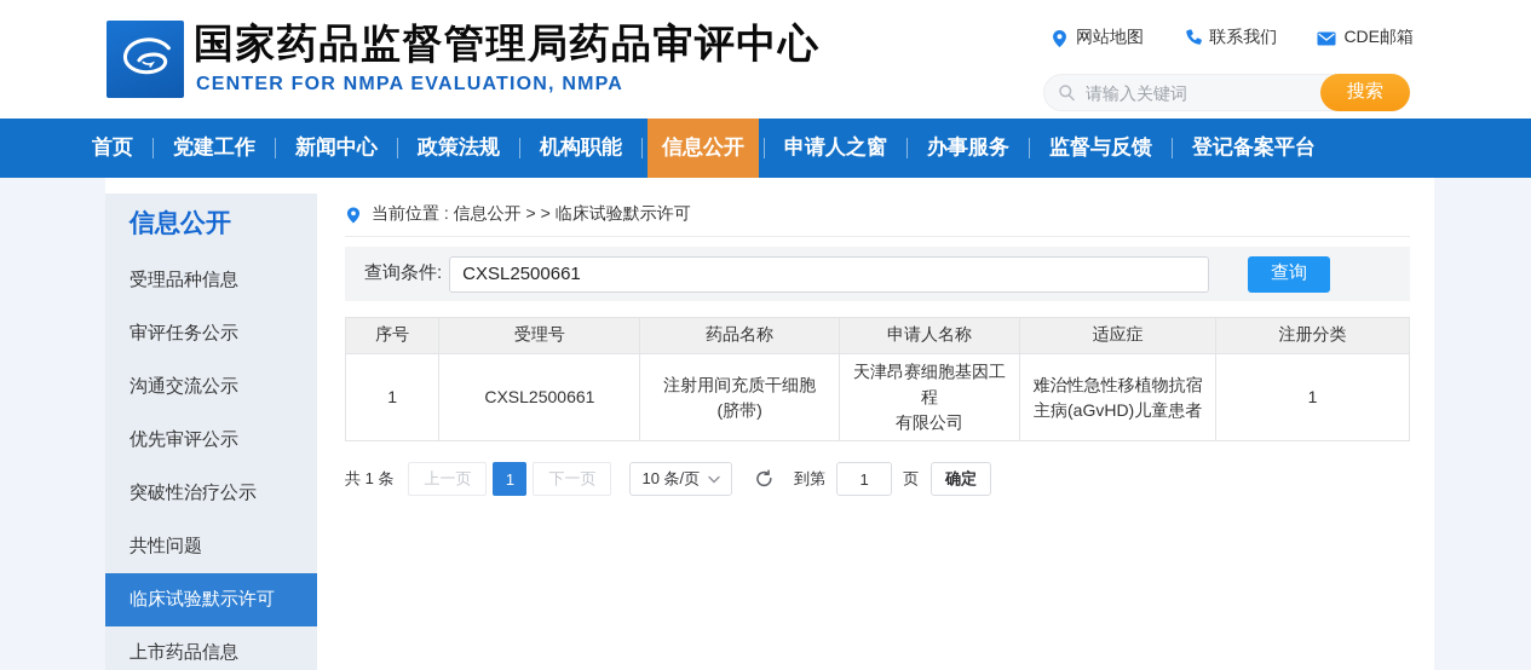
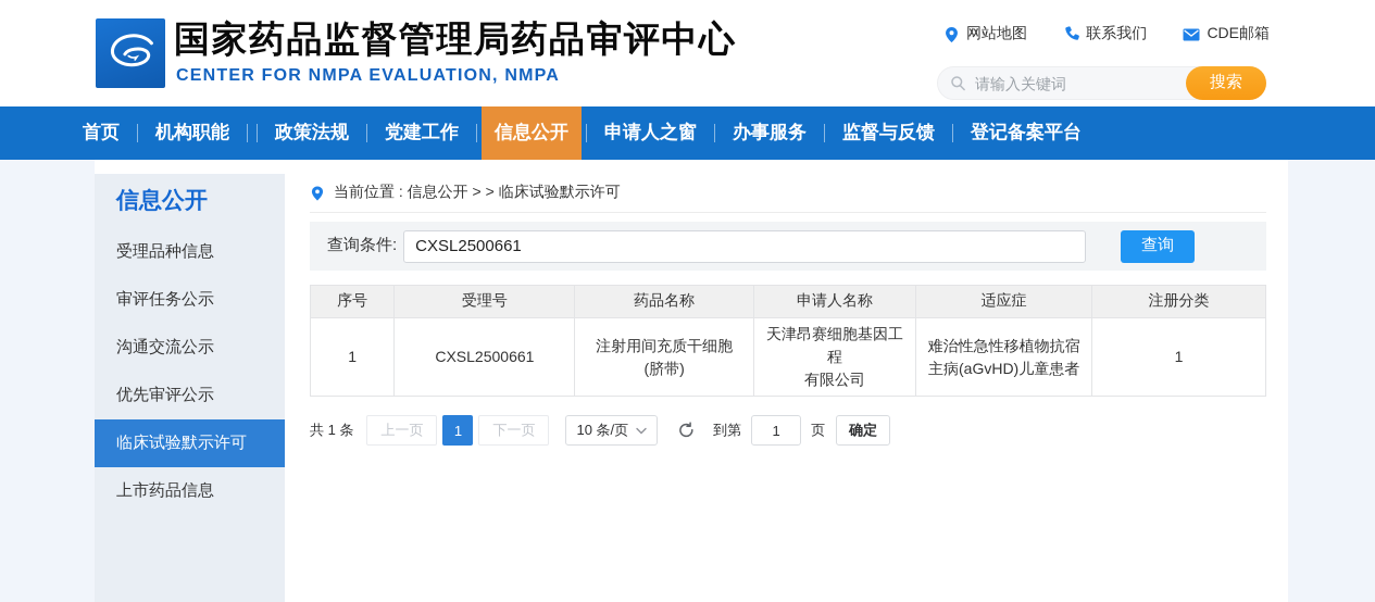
  国家药品监督管理局药品审评中心
  CENTER FOR NMPA EVALUATION, NMPA
  网站地图
  联系我们
  CDE邮箱
  请输入关键词
  搜索
  首页
- 党建工作
+ 机构职能
- 新闻中心
  政策法规
- 机构职能
+ 党建工作
  信息公开
  申请人之窗
  办事服务
  监督与反馈
  登记备案平台
  信息公开
  受理品种信息
  审评任务公示
  沟通交流公示
  优先审评公示
- 突破性治疗公示
- 共性问题
  临床试验默示许可
  上市药品信息
  当前位置 : 信息公开 > > 临床试验默示许可
  查询条件:
  CXSL2500661
  查询
  序号	受理号	药品名称	申请人名称	适应症	注册分类
  1	CXSL2500661	注射用间充质干细胞 (脐带)	天津昂赛细胞基因工程 有限公司	难治性急性移植物抗宿 主病(aGvHD)儿童患者	1
  共 1 条
  上一页
  1
  下一页
  10 条/页
  到第
  1
  页
  确定
